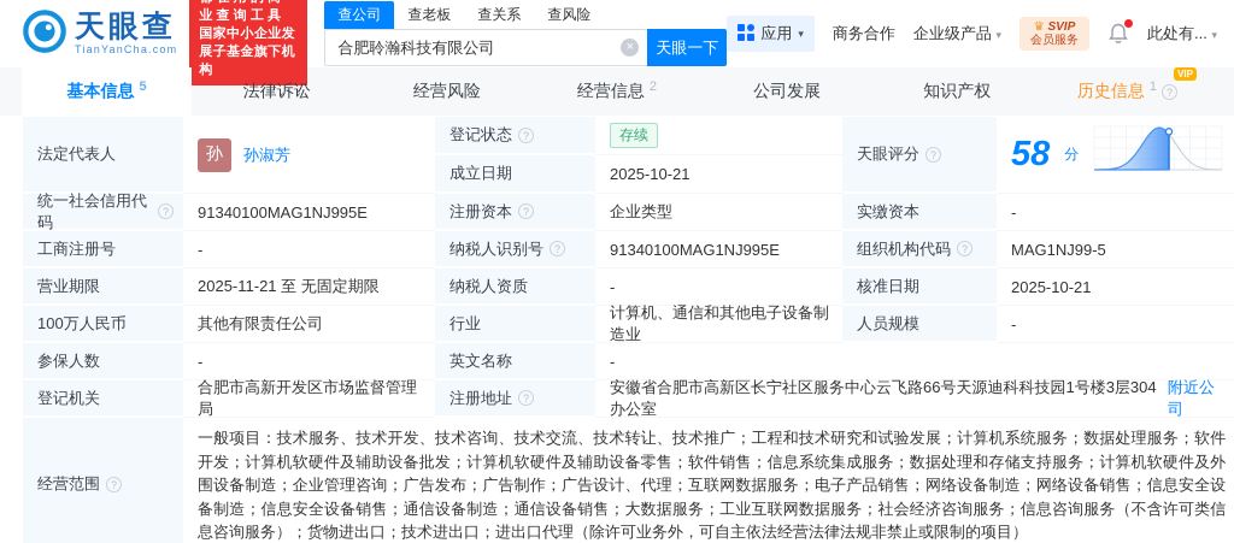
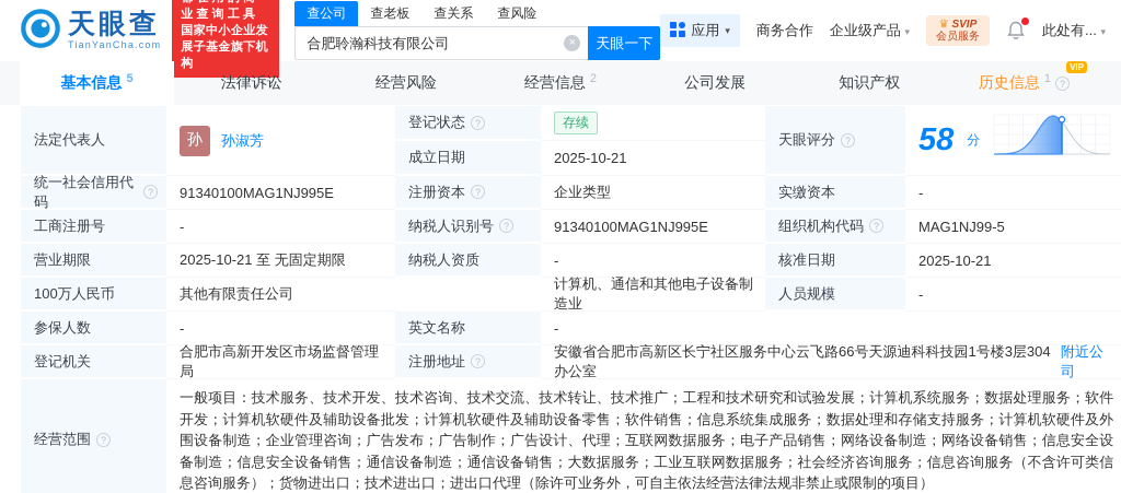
  天眼查
  TianYanCha.com
  国家中小企业发展子基金旗下机构
  查公司
  查老板
  查关系
  查风险
  合肥聆瀚科技有限公司
  ×
  天眼一下
  应用
  ▾
  商务合作
  企业级产品 ▾
  ♛ SVIP
  会员服务
  此处有... ▾
  基本信息
  5
  法律诉讼
  经营风险
  经营信息
  2
  公司发展
  知识产权
  历史信息
  VIP
  1
  ?
  法定代表人
  孙
  孙淑芳
  登记状态
  ?
  存续
  成立日期
  2025-10-21
  天眼评分
  ?
  58
  分
  统一社会信用代码
  ?
  91340100MAG1NJ995E
  注册资本
  ?
  企业类型
  实缴资本
  -
  工商注册号
  -
  纳税人识别号
  ?
  91340100MAG1NJ995E
  组织机构代码
  ?
  MAG1NJ99-5
  营业期限
- 2025-11-21 至 无固定期限
+ 2025-10-21 至 无固定期限
  纳税人资质
  -
  核准日期
  2025-10-21
  100万人民币
  其他有限责任公司
- 行业
  计算机、通信和其他电子设备制造业
  人员规模
  -
  参保人数
  -
  英文名称
  -
  登记机关
  合肥市高新开发区市场监督管理局
  注册地址
  ?
  安徽省合肥市高新区长宁社区服务中心云飞路66号天源迪科科技园1号楼3层304办公室
  附近公司
  经营范围
  ?
  一般项目：技术服务、技术开发、技术咨询、技术交流、技术转让、技术推广；工程和技术研究和试验发展；计算机系统服务；数据处理服务；软件开发；计算机软硬件及辅助设备批发；计算机软硬件及辅助设备零售；软件销售；信息系统集成服务；数据处理和存储支持服务；计算机软硬件及外围设备制造；企业管理咨询；广告发布；广告制作；广告设计、代理；互联网数据服务；电子产品销售；网络设备制造；网络设备销售；信息安全设备制造；信息安全设备销售；通信设备制造；通信设备销售；大数据服务；工业互联网数据服务；社会经济咨询服务；信息咨询服务（不含许可类信息咨询服务）；货物进出口；技术进出口；进出口代理（除许可业务外，可自主依法经营法律法规非禁止或限制的项目）
